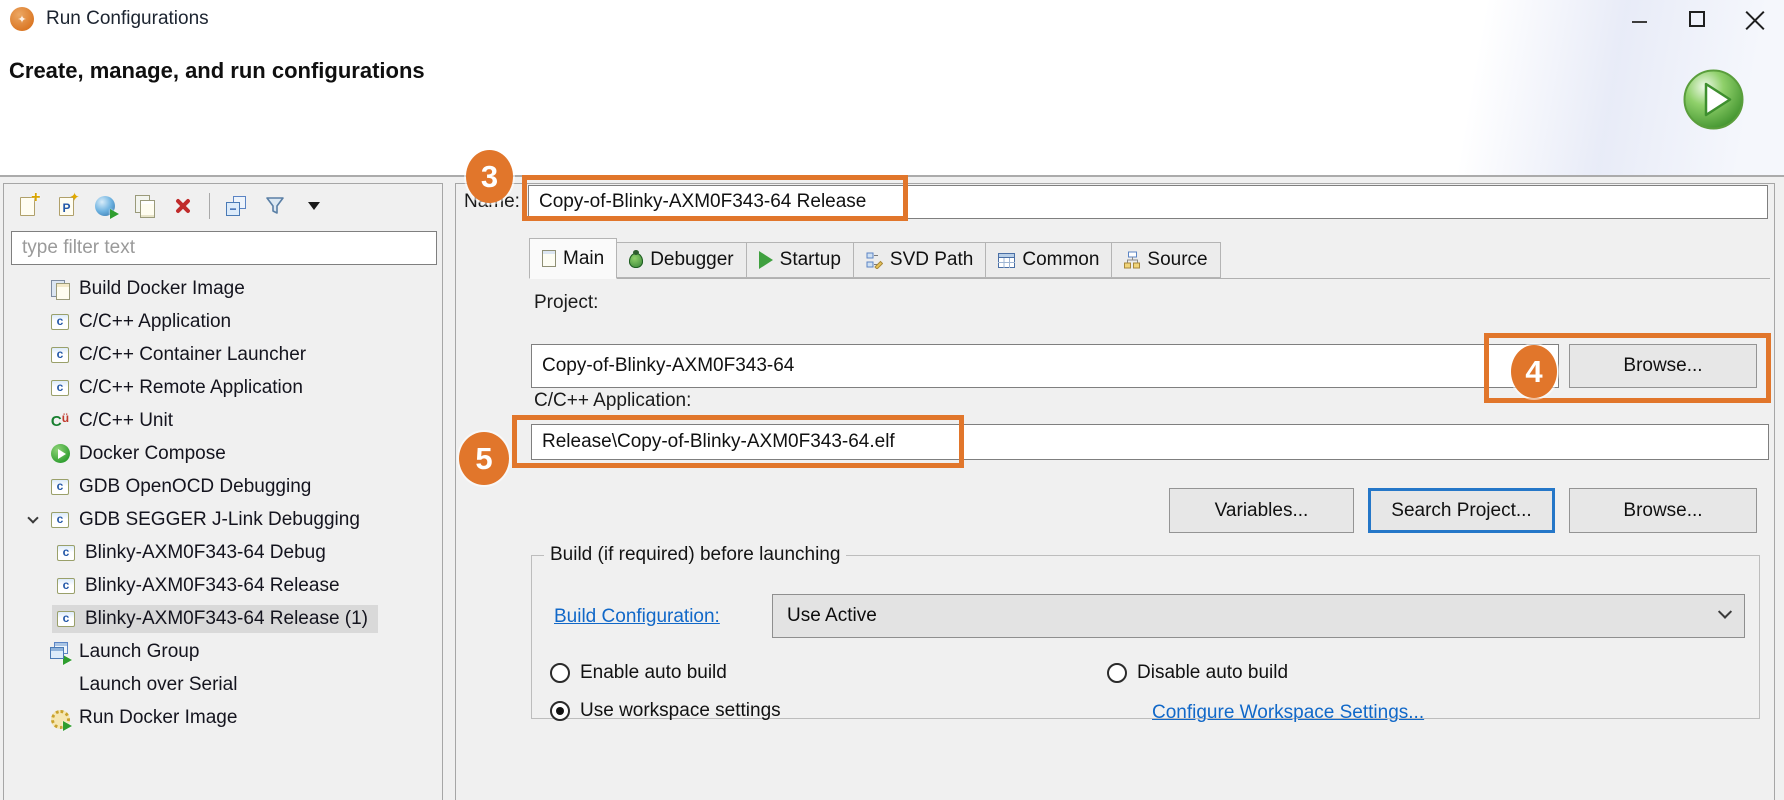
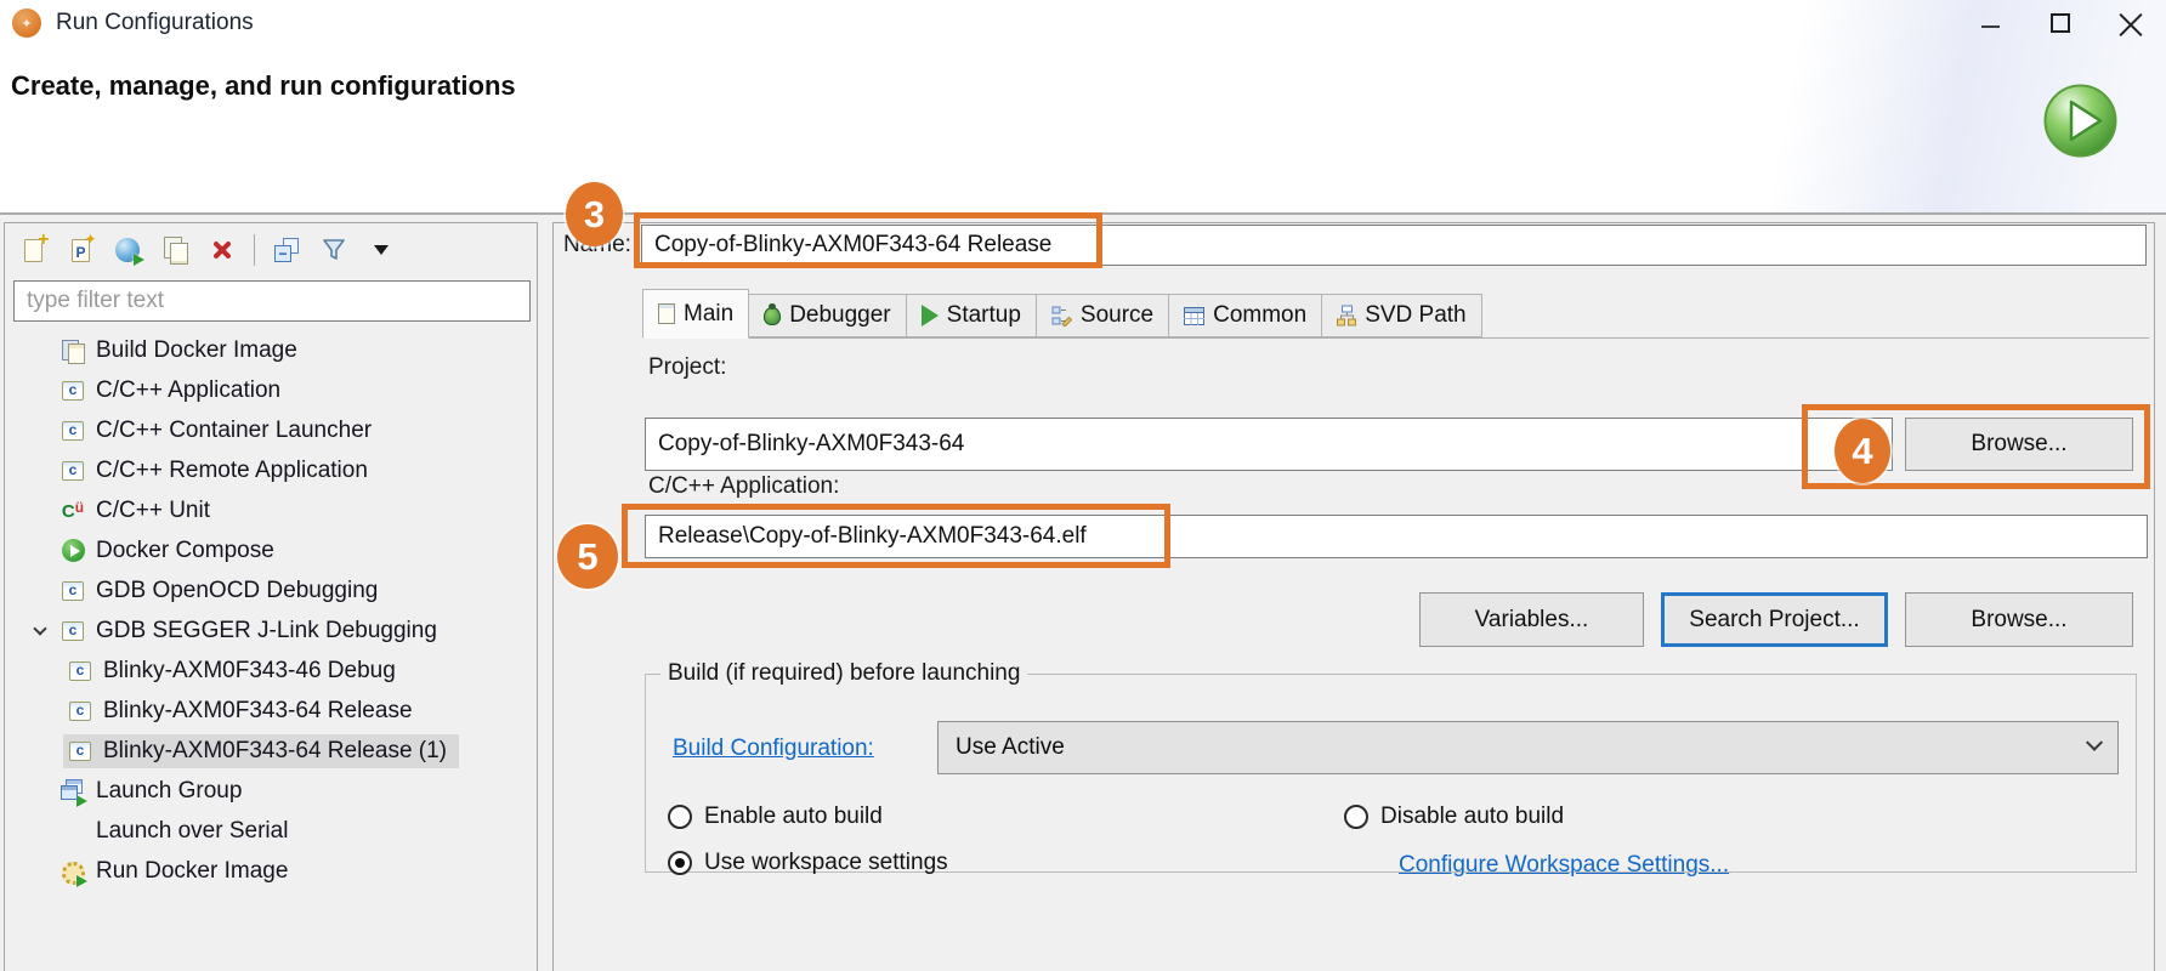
  Run Configurations
  Create, manage, and run configurations
  −
  type filter text
  Build Docker Image
  C/C++ Application
  C/C++ Container Launcher
  C/C++ Remote Application
  C/C++ Unit
  Docker Compose
  GDB OpenOCD Debugging
  GDB SEGGER J-Link Debugging
- Blinky-AXM0F343-64 Debug
+ Blinky-AXM0F343-46 Debug
  Blinky-AXM0F343-64 Release
  Blinky-AXM0F343-64 Release (1)
  Launch Group
  Launch over Serial
  Run Docker Image
  Copy-of-Blinky-AXM0F343-64 Release
  Main
  Debugger
  Startup
- SVD Path
+ Source
  Common
- Source
+ SVD Path
  Project:
  Copy-of-Blinky-AXM0F343-64
  Browse...
  C/C++ Application:
  Release\Copy-of-Blinky-AXM0F343-64.elf
  Variables...
  Search Project...
  Browse...
  Build (if required) before launching
  Build Configuration:
  Use Active
  Enable auto build
  Disable auto build
  Use workspace settings
  Configure Workspace Settings...
  3
  4
  5
